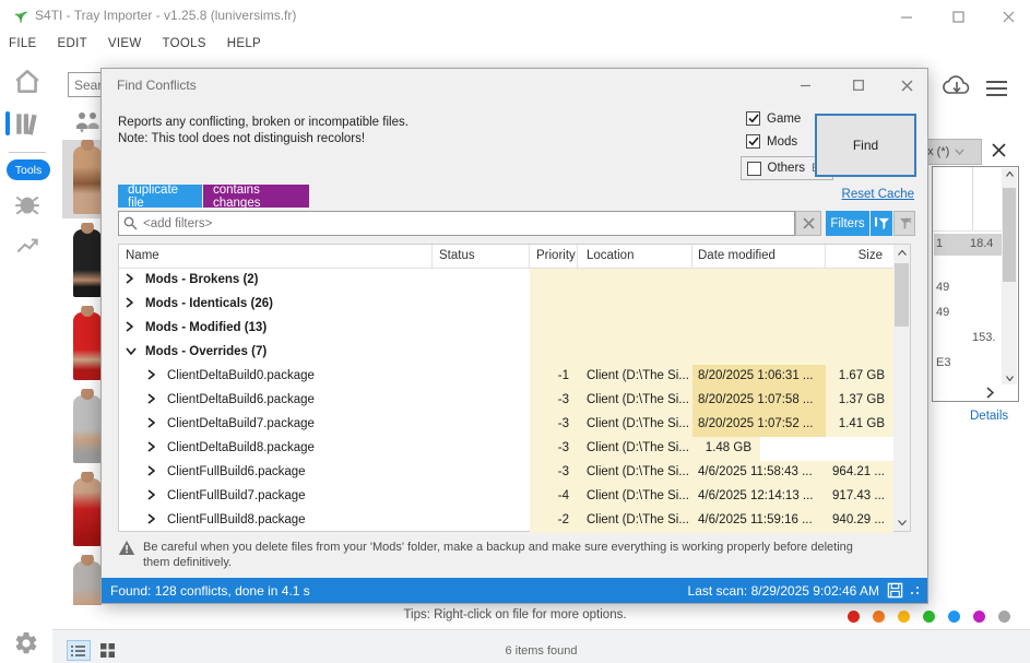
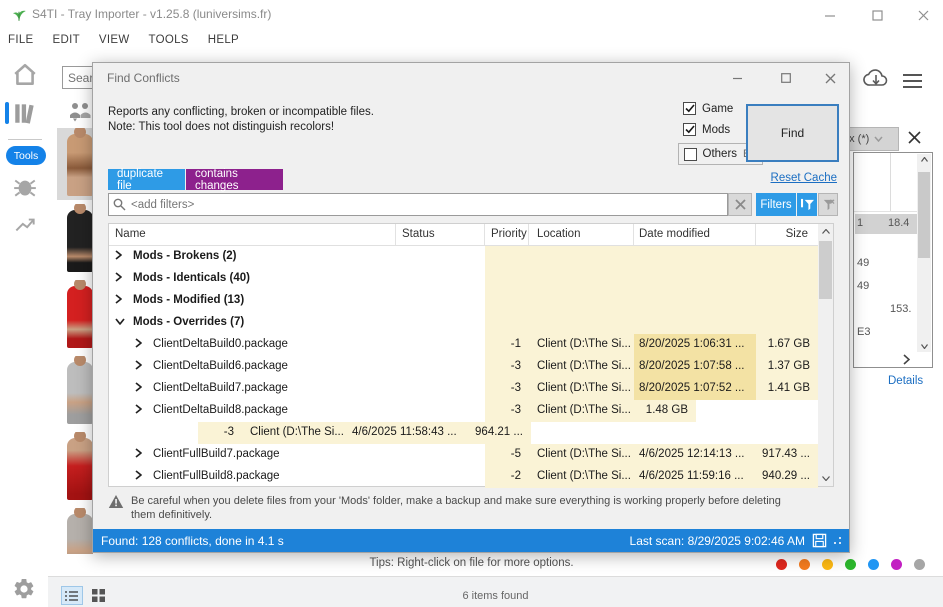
  S4TI - Tray Importer - v1.25.8 (luniversims.fr)
  FILE
  EDIT
  VIEW
  TOOLS
  HELP
  Tools
  x (*)
  1
  18.4
  49
  49
  153.
  E3
  Details
  Tips: Right-click on file for more options.
  6 items found
  Find Conflicts
  Reports any conflicting, broken or incompatible files.
  Note: This tool does not distinguish recolors!
  Game
  Mods
  Others
  Find
  duplicate file
  contains changes
  Reset Cache
  <add filters>
  Filters
  Name
  Status
  Priority
  Location
  Date modified
  Size
  Mods - Brokens (2)
- Mods - Identicals (26)
+ Mods - Identicals (40)
  Mods - Modified (13)
  Mods - Overrides (7)
  ClientDeltaBuild0.package
  -1
  Client (D:\The Si...
  8/20/2025 1:06:31 ...
  1.67 GB
  ClientDeltaBuild6.package
  -3
  Client (D:\The Si...
  8/20/2025 1:07:58 ...
  1.37 GB
  ClientDeltaBuild7.package
  -3
  Client (D:\The Si...
  8/20/2025 1:07:52 ...
  1.41 GB
  ClientDeltaBuild8.package
  -3
  Client (D:\The Si...
  1.48 GB
- ClientFullBuild6.package
  -3
  Client (D:\The Si...
  4/6/2025 11:58:43 ...
  964.21 ...
  ClientFullBuild7.package
- -4
+ -5
  Client (D:\The Si...
  4/6/2025 12:14:13 ...
  917.43 ...
  ClientFullBuild8.package
  -2
  Client (D:\The Si...
  4/6/2025 11:59:16 ...
  940.29 ...
  Be careful when you delete files from your 'Mods' folder, make a backup and make sure everything is working properly before deleting them definitively.
  Found: 128 conflicts, done in 4.1 s
  Last scan: 8/29/2025 9:02:46 AM
